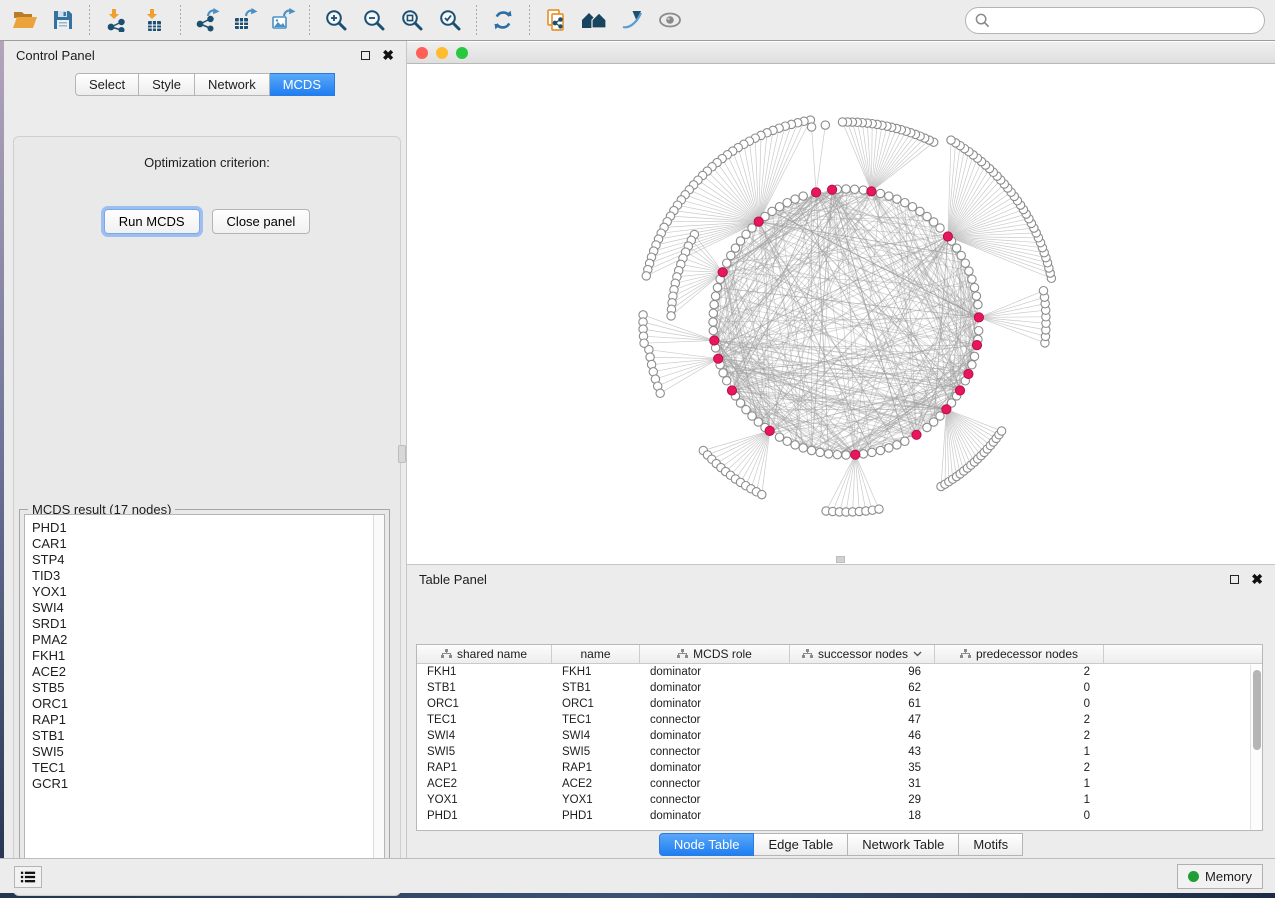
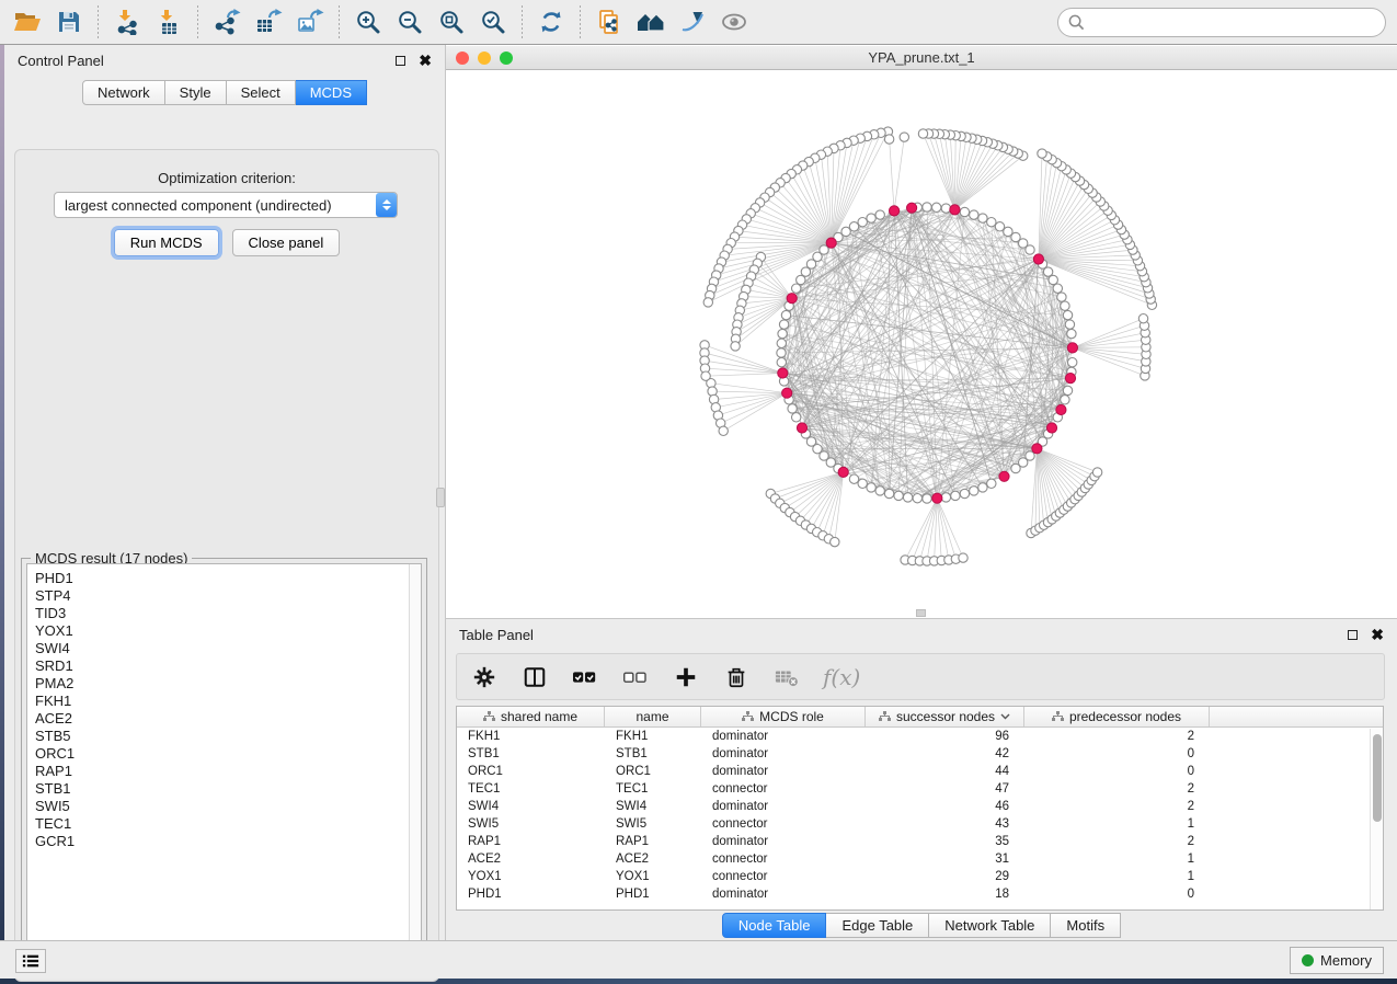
  Control Panel
  ✖
- Select
+ Network
  Style
- Network
+ Select
  MCDS
  Optimization criterion:
+ largest connected component (undirected)
  Run MCDS
  Close panel
  MCDS result (17 nodes)
  PHD1
- CAR1
  STP4
  TID3
  YOX1
  SWI4
  SRD1
  PMA2
  FKH1
  ACE2
  STB5
  ORC1
  RAP1
  STB1
  SWI5
  TEC1
  GCR1
+ YPA_prune.txt_1
  Table Panel
  ✖
+ f(x)
  shared name
  name
  MCDS role
  successor nodes
  predecessor nodes
  FKH1
  FKH1
  dominator
  96
  2
  STB1
  STB1
  dominator
- 62
+ 42
  0
  ORC1
  ORC1
  dominator
- 61
+ 44
  0
  TEC1
  TEC1
  connector
  47
  2
  SWI4
  SWI4
  dominator
  46
  2
  SWI5
  SWI5
  connector
  43
  1
  RAP1
  RAP1
  dominator
  35
  2
  ACE2
  ACE2
  connector
  31
  1
  YOX1
  YOX1
  connector
  29
  1
  PHD1
  PHD1
  dominator
  18
  0
  Node Table
  Edge Table
  Network Table
  Motifs
  Memory
